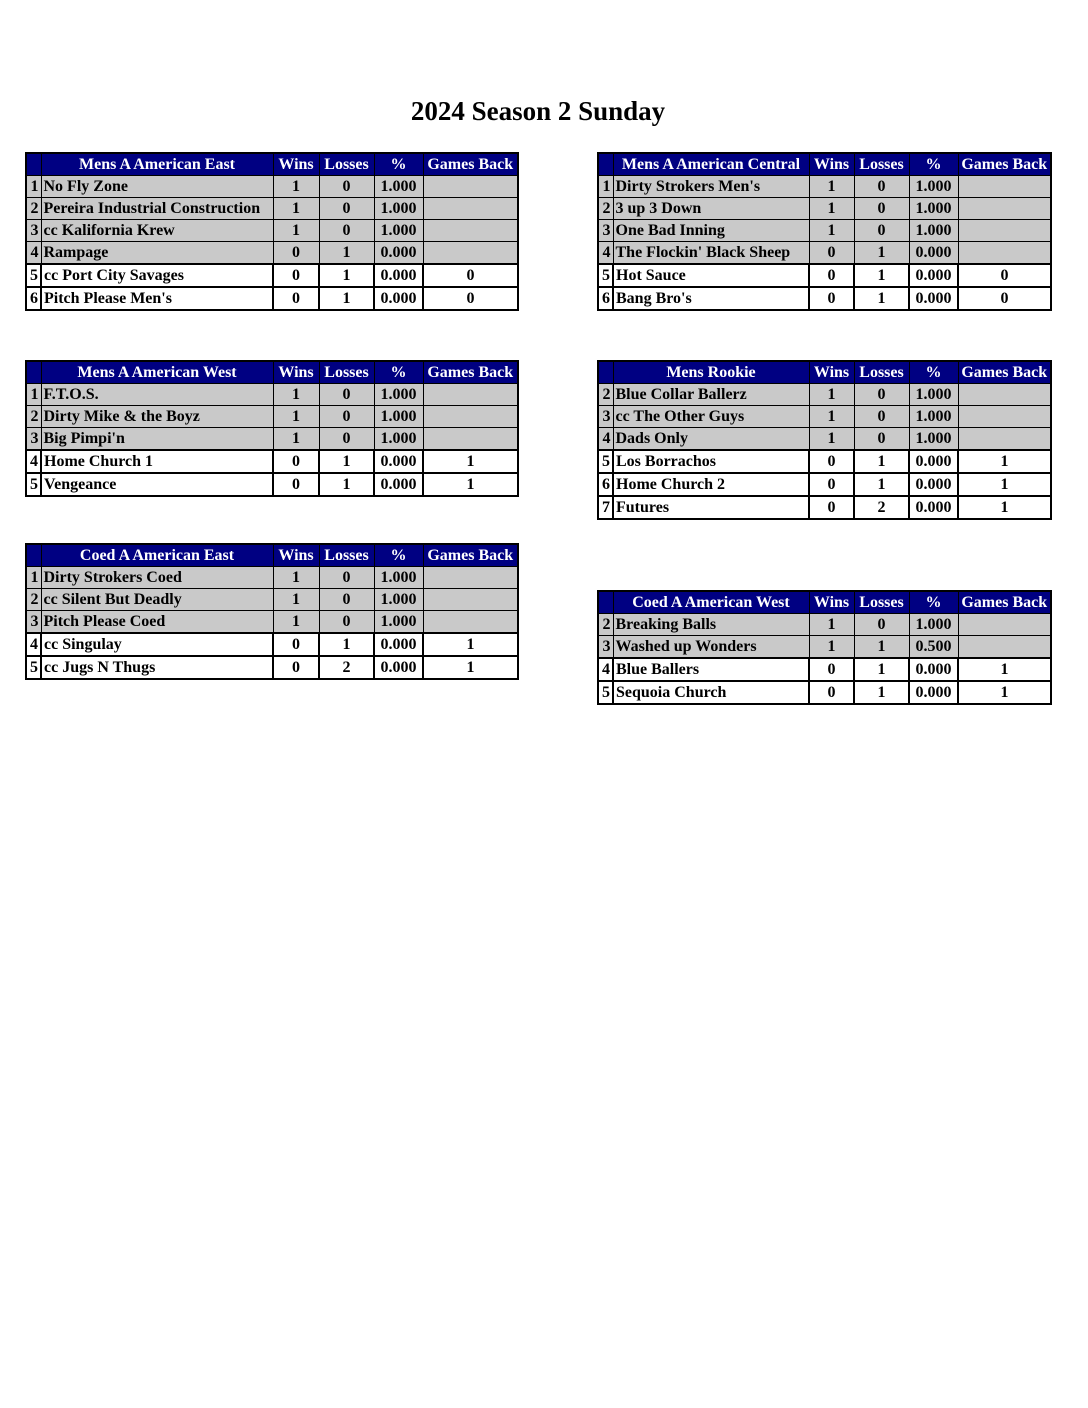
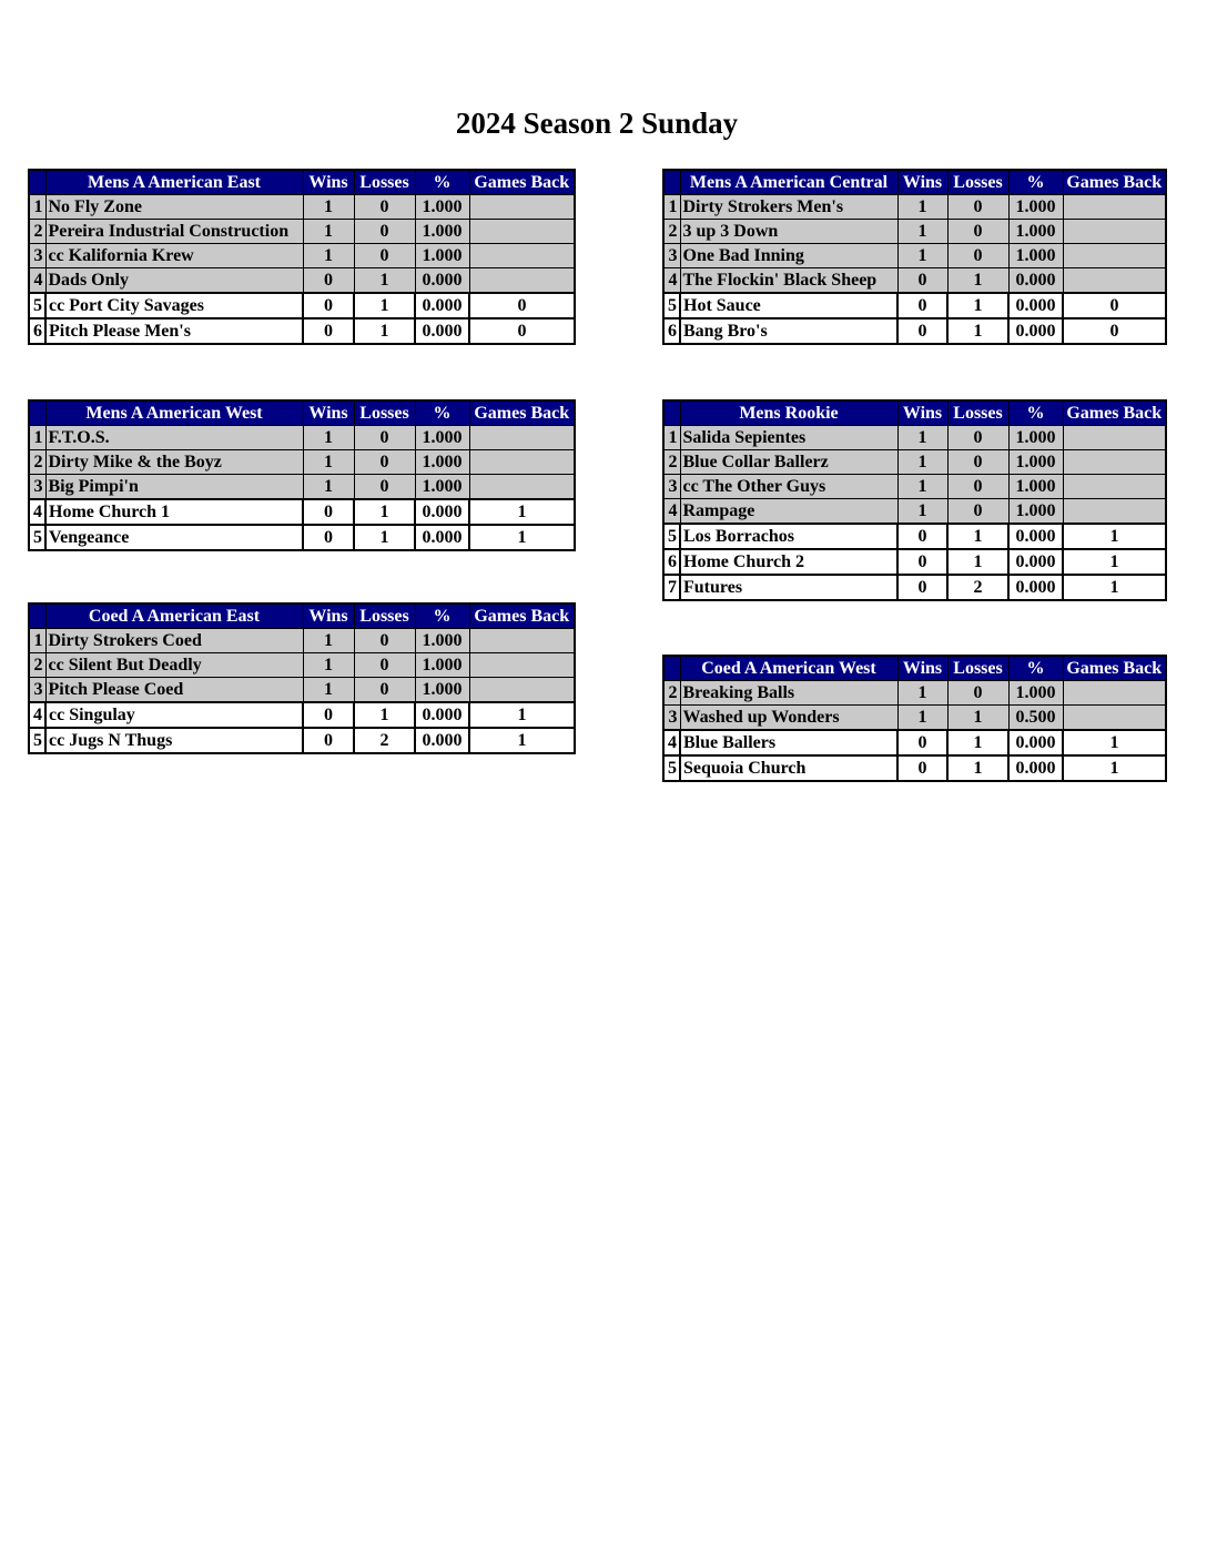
  2024 Season 2 Sunday
  	Mens A American East	Wins	Losses	%	Games Back
  1	No Fly Zone	1	0	1.000
  2	Pereira Industrial Construction	1	0	1.000
  3	cc Kalifornia Krew	1	0	1.000
- 4	Rampage	0	1	0.000
+ 4	Dads Only	0	1	0.000
  5	cc Port City Savages	0	1	0.000	0
  6	Pitch Please Men's	0	1	0.000	0
  	Mens A American Central	Wins	Losses	%	Games Back
  1	Dirty Strokers Men's	1	0	1.000
  2	3 up 3 Down	1	0	1.000
  3	One Bad Inning	1	0	1.000
  4	The Flockin' Black Sheep	0	1	0.000
  5	Hot Sauce	0	1	0.000	0
  6	Bang Bro's	0	1	0.000	0
  	Mens A American West	Wins	Losses	%	Games Back
  1	F.T.O.S.	1	0	1.000
  2	Dirty Mike & the Boyz	1	0	1.000
  3	Big Pimpi'n	1	0	1.000
  4	Home Church 1	0	1	0.000	1
  5	Vengeance	0	1	0.000	1
  	Mens Rookie	Wins	Losses	%	Games Back
+ 1	Salida Sepientes	1	0	1.000
  2	Blue Collar Ballerz	1	0	1.000
  3	cc The Other Guys	1	0	1.000
- 4	Dads Only	1	0	1.000
+ 4	Rampage	1	0	1.000
  5	Los Borrachos	0	1	0.000	1
  6	Home Church 2	0	1	0.000	1
  7	Futures	0	2	0.000	1
  	Coed A American East	Wins	Losses	%	Games Back
  1	Dirty Strokers Coed	1	0	1.000
  2	cc Silent But Deadly	1	0	1.000
  3	Pitch Please Coed	1	0	1.000
  4	cc Singulay	0	1	0.000	1
  5	cc Jugs N Thugs	0	2	0.000	1
  	Coed A American West	Wins	Losses	%	Games Back
  2	Breaking Balls	1	0	1.000
  3	Washed up Wonders	1	1	0.500
  4	Blue Ballers	0	1	0.000	1
  5	Sequoia Church	0	1	0.000	1
